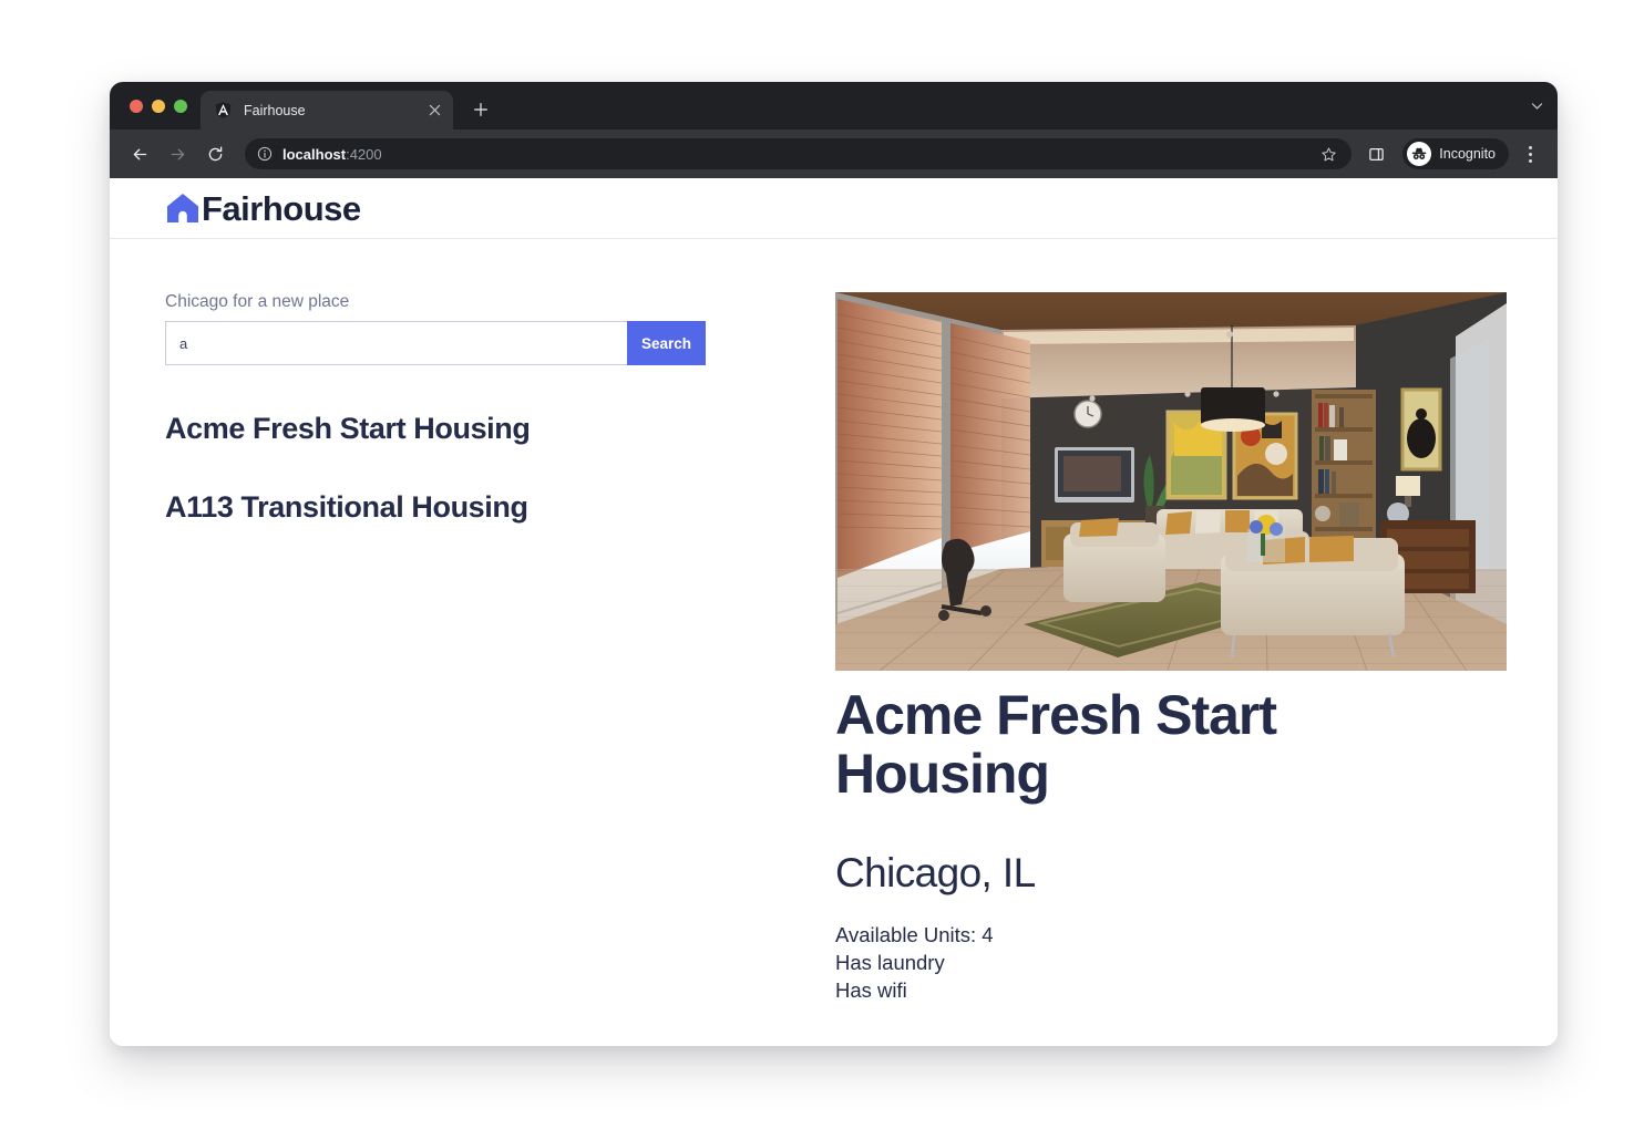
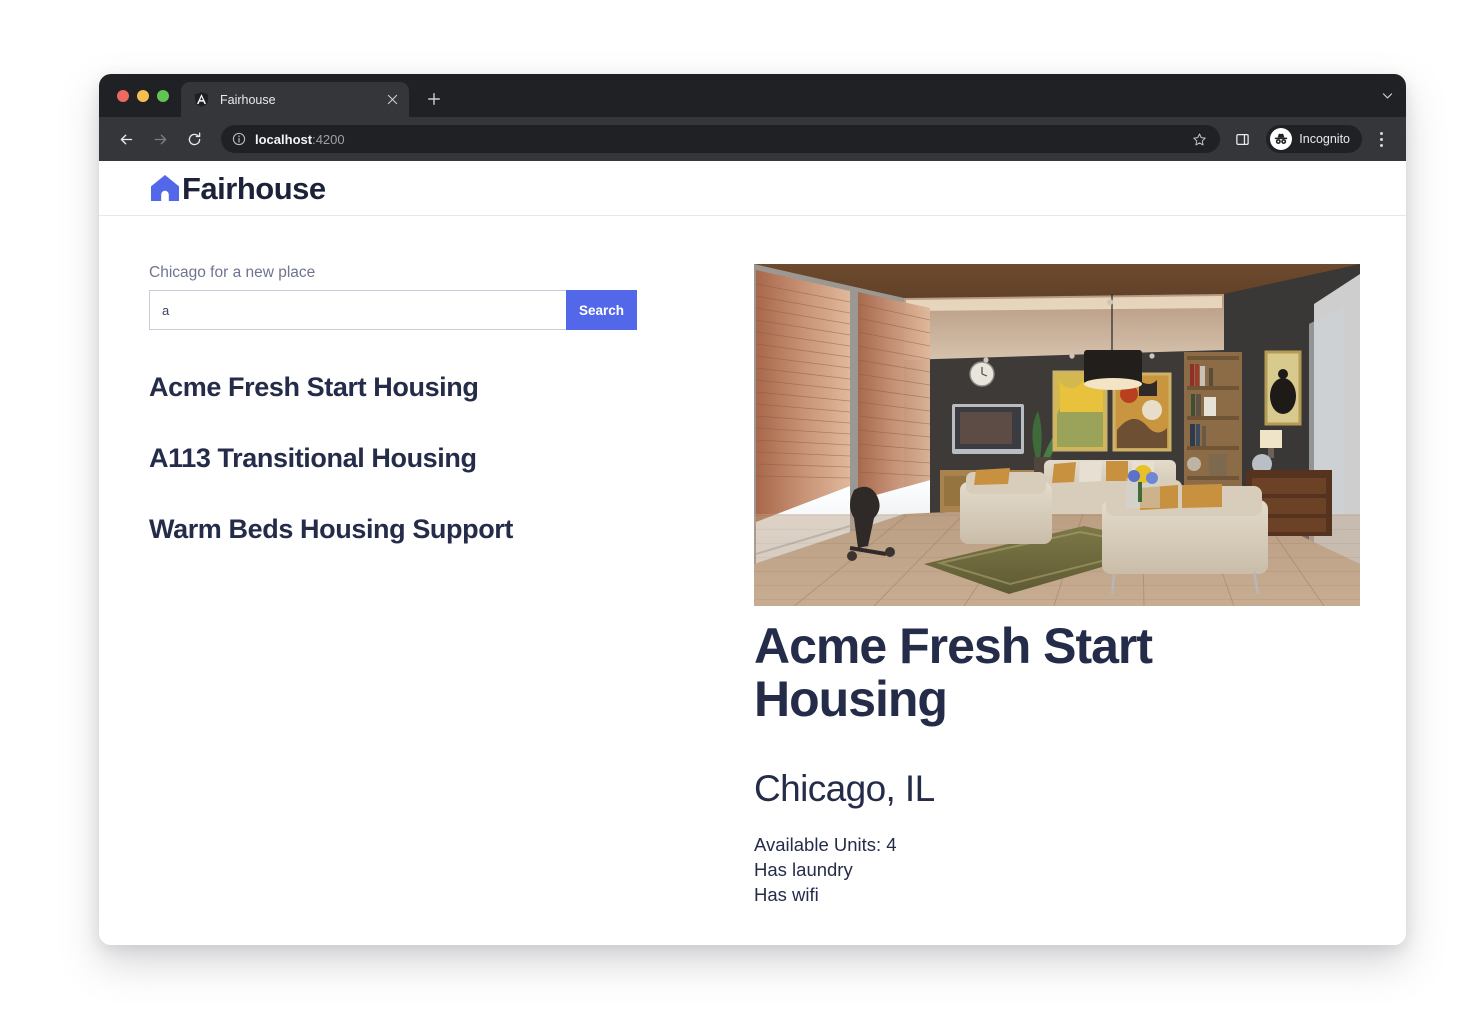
  Fairhouse
  localhost:4200
  Incognito
  Fairhouse
  Chicago for a new place
  a
  Search
  Acme Fresh Start Housing
  A113 Transitional Housing
+ Warm Beds Housing Support
  Acme Fresh Start Housing
  Chicago, IL
  Available Units: 4
  Has laundry
  Has wifi
